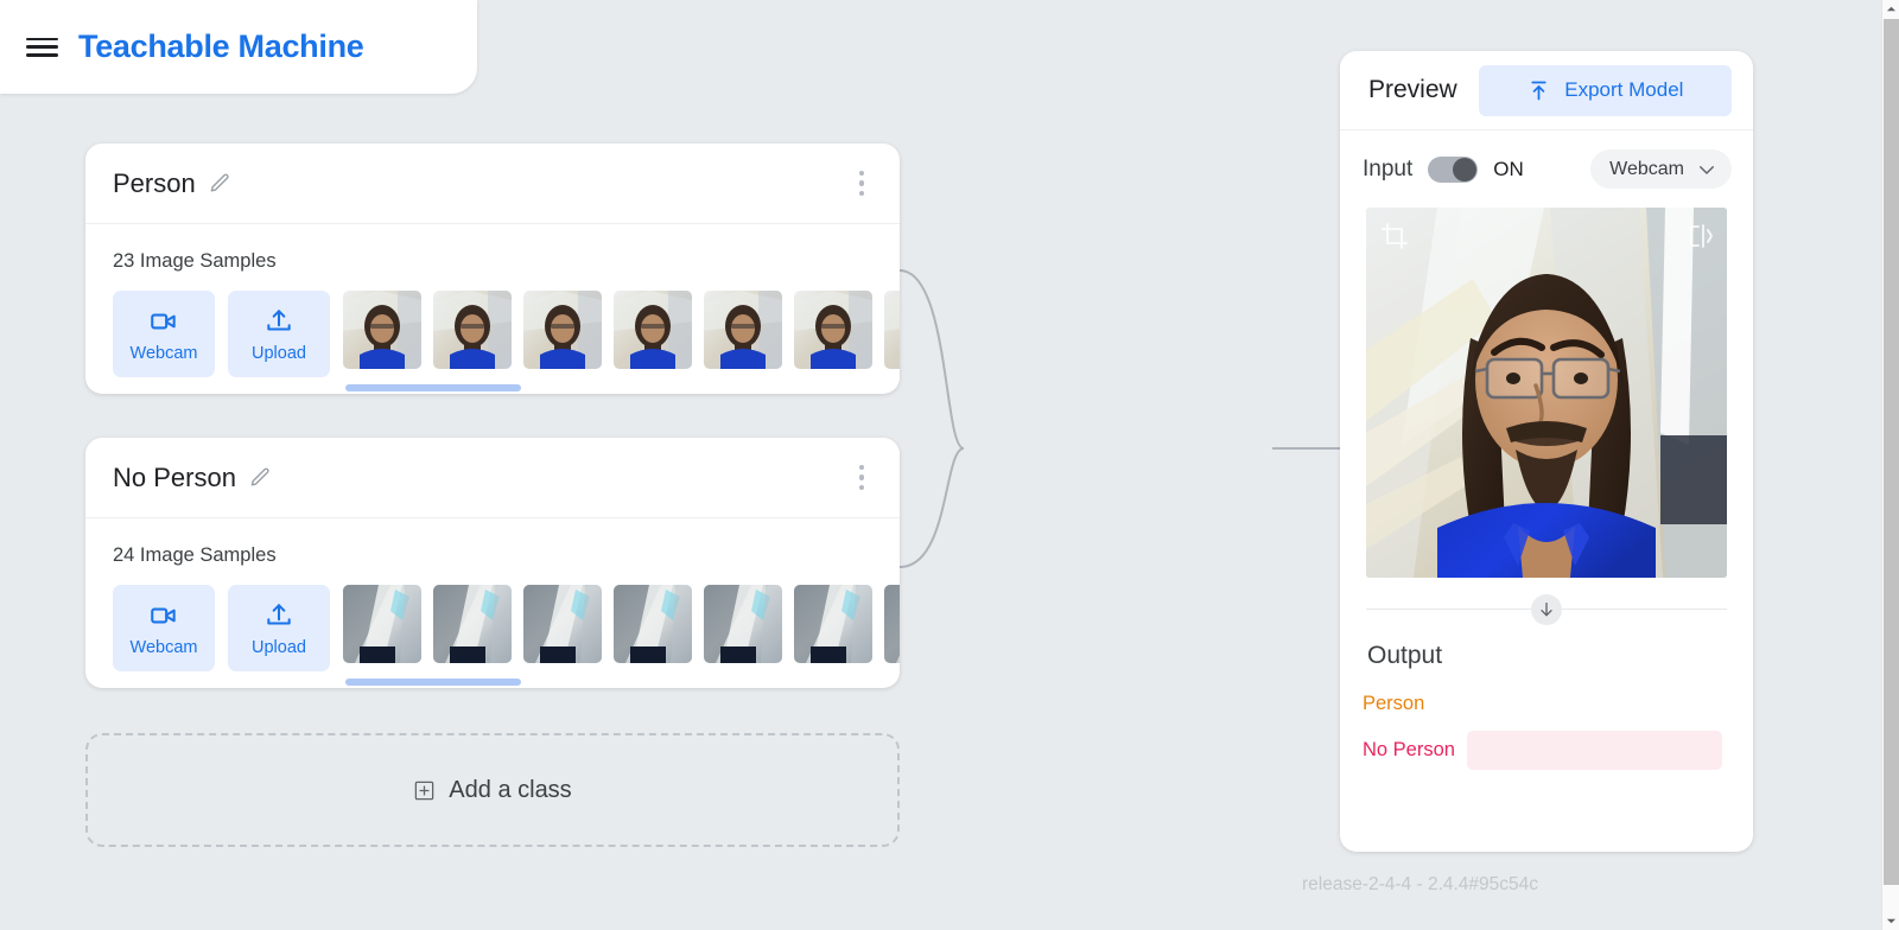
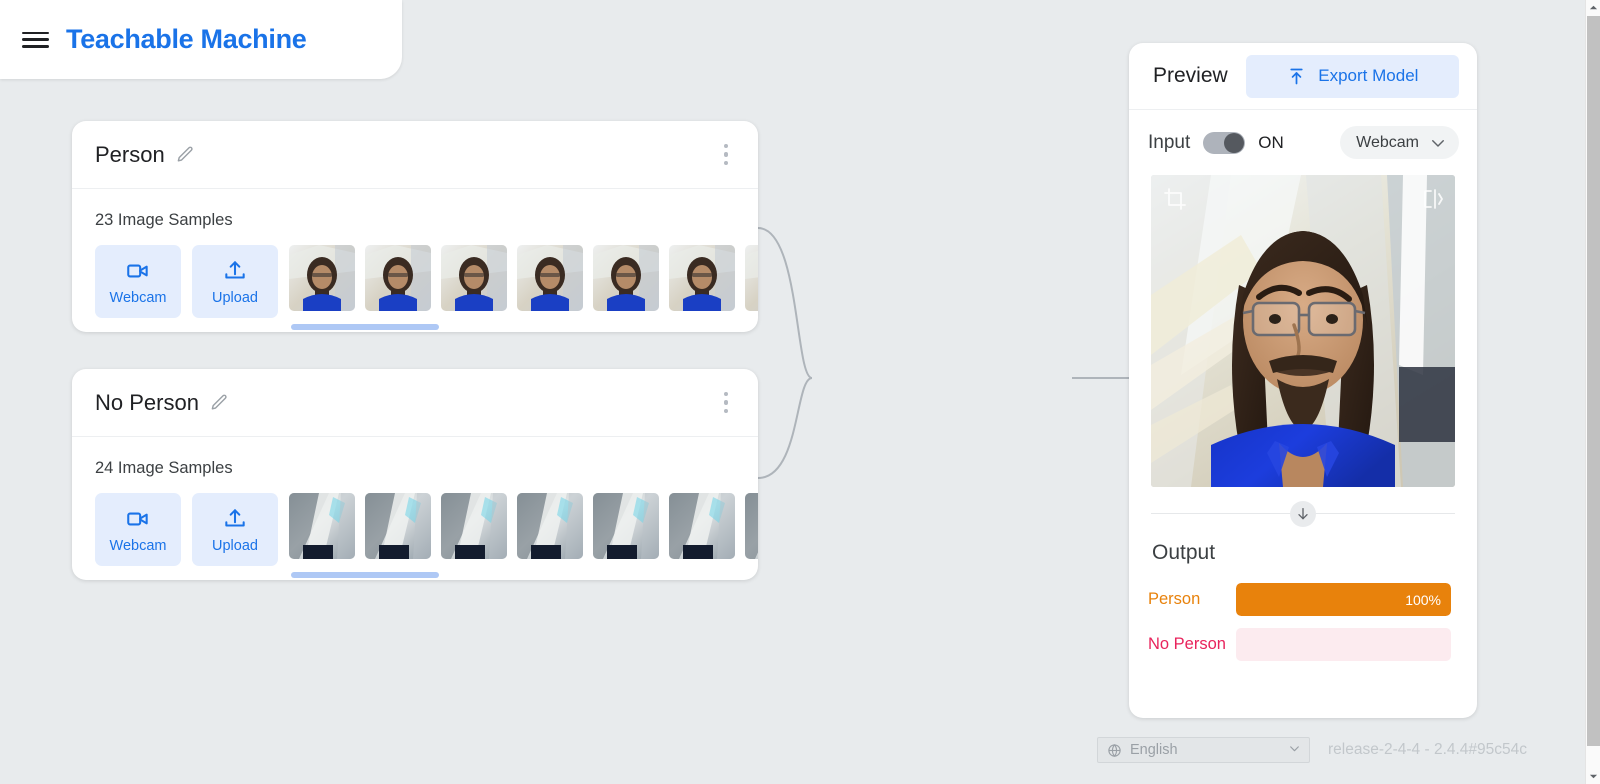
  Teachable Machine
  Person
  23 Image Samples
  Webcam
  Upload
  No Person
  24 Image Samples
  Webcam
  Upload
- Add a class
  Preview
  Export Model
  Input
  ON
  Webcam
  Output
  Person
+ 100%
  No Person
+ English
  release-2-4-4 - 2.4.4#95c54c
